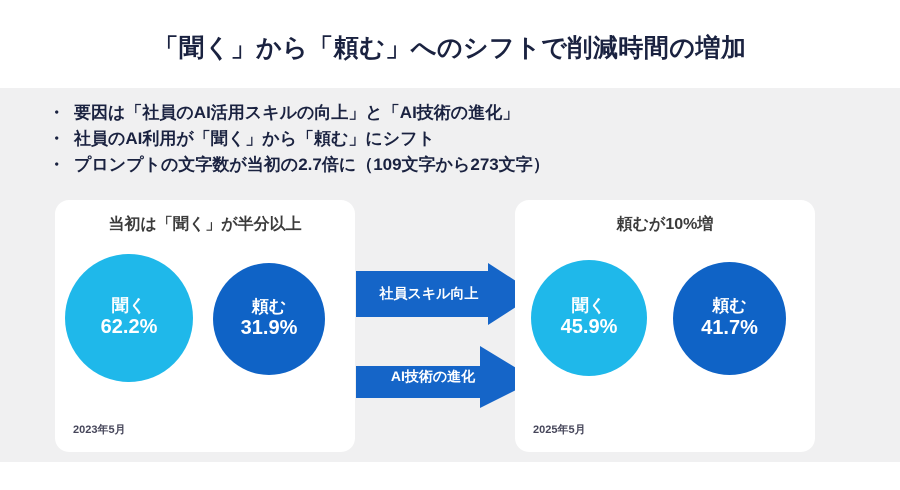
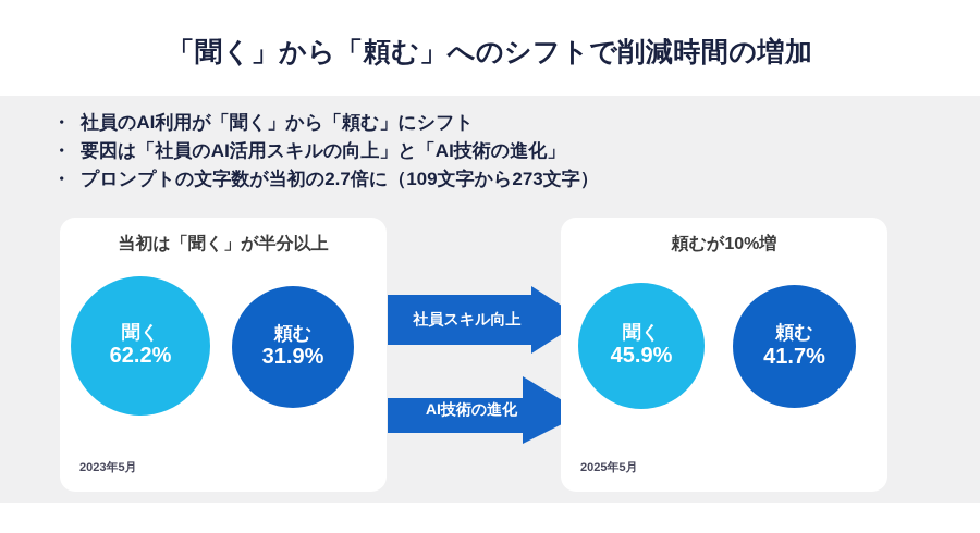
  「聞く」から「頼む」へのシフトで削減時間の増加
  ・
- 要因は「社員のAI活用スキルの向上」と「AI技術の進化」
+ 社員のAI利用が「聞く」から「頼む」にシフト
  ・
- 社員のAI利用が「聞く」から「頼む」にシフト
+ 要因は「社員のAI活用スキルの向上」と「AI技術の進化」
  ・
  プロンプトの文字数が当初の2.7倍に（109文字から273文字）
  当初は「聞く」が半分以上
  聞く
  62.2%
  頼む
  31.9%
  2023年5月
  社員スキル向上
  AI技術の進化
  頼むが10%増
  聞く
  45.9%
  頼む
  41.7%
  2025年5月
